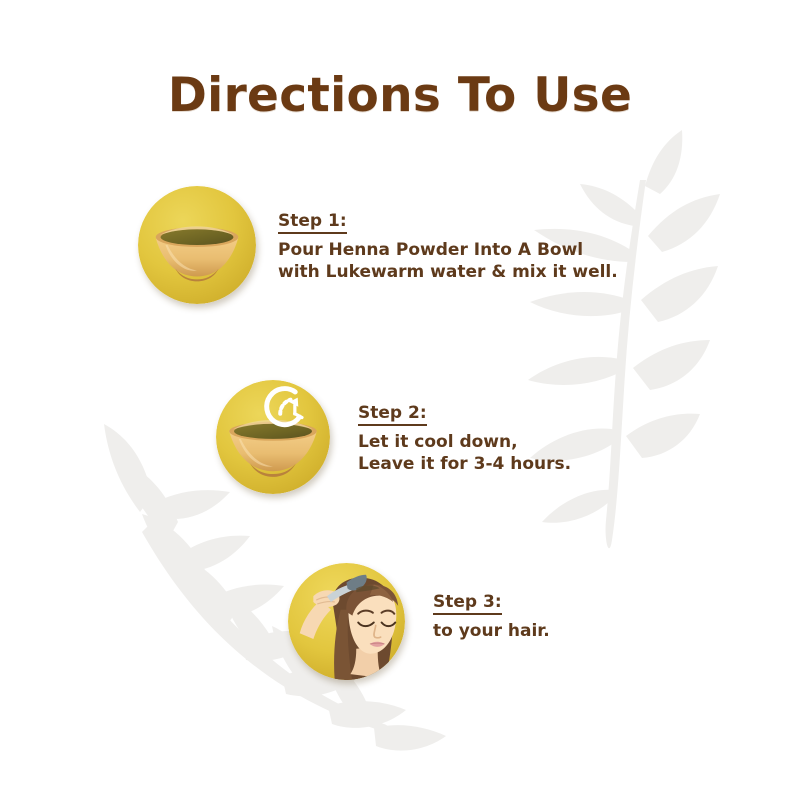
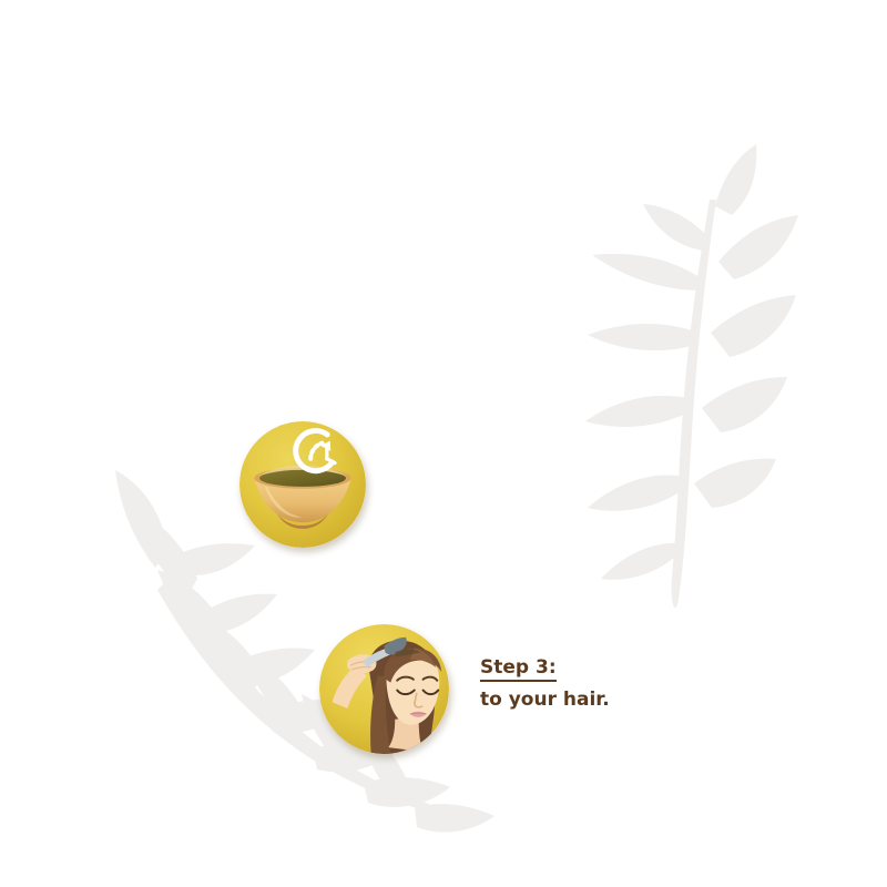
- Directions To Use
- Step 1:
- Pour Henna Powder Into A Bowl
- with Lukewarm water & mix it well.
- Step 2:
- Let it cool down,
- Leave it for 3-4 hours.
  Step 3:
  to your hair.
